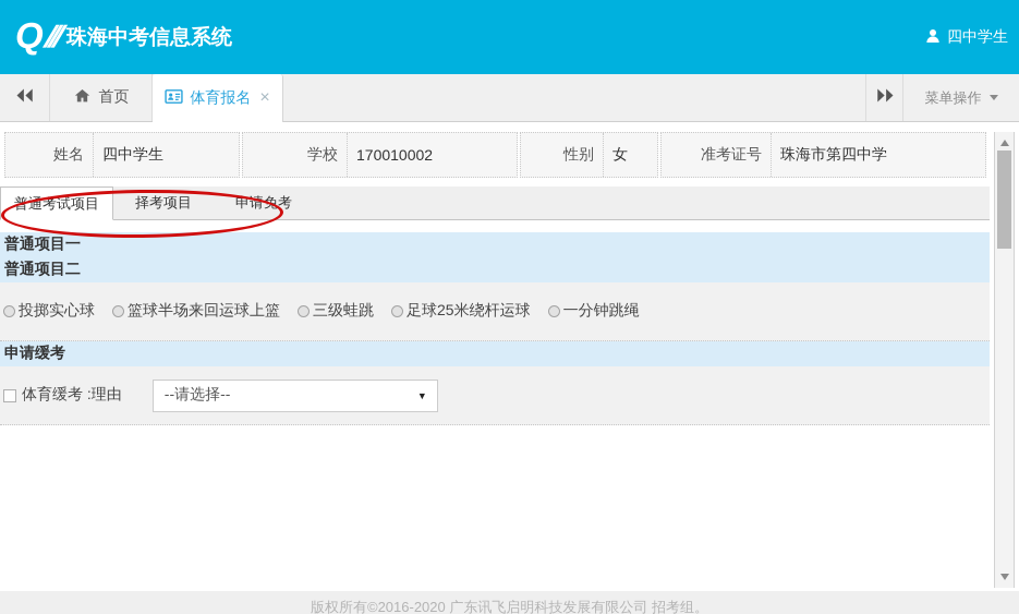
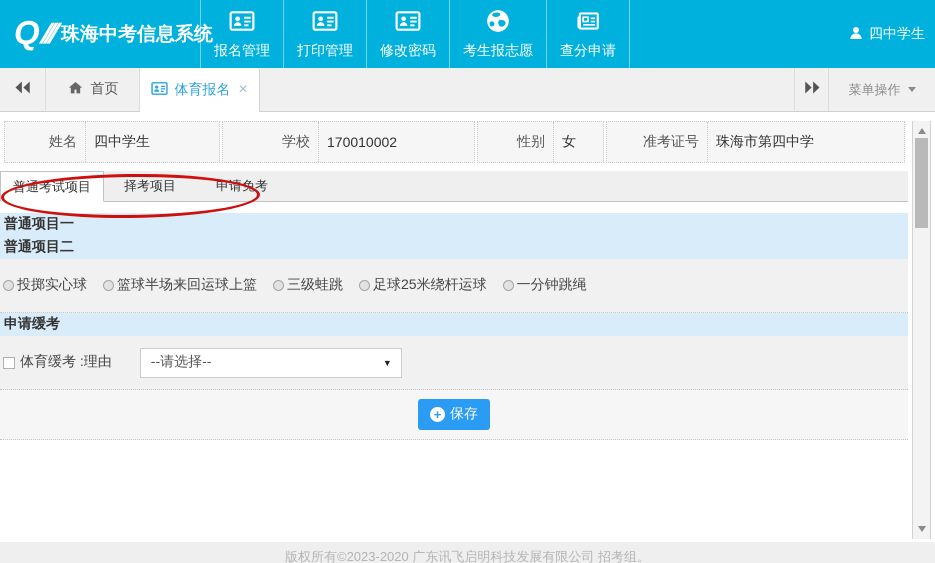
  Q
  珠海中考信息系统
+ 报名管理
+ 打印管理
+ 修改密码
+ 考生报志愿
+ 查分申请
  四中学生
  首页
  体育报名
  ×
  菜单操作
  姓名
  四中学生
  学校
  170010002
  性别
  女
  准考证号
  珠海市第四中学
  普通考试项目
  择考项目
  申请免考
  普通项目一
  普通项目二
  投掷实心球
  篮球半场来回运球上篮
  三级蛙跳
  足球25米绕杆运球
  一分钟跳绳
  申请缓考
  体育缓考 :理由
  --请选择--
  ▼
+ +
+ 保存
- 版权所有©2016-2020 广东讯飞启明科技发展有限公司 招考组。
+ 版权所有©2023-2020 广东讯飞启明科技发展有限公司 招考组。
